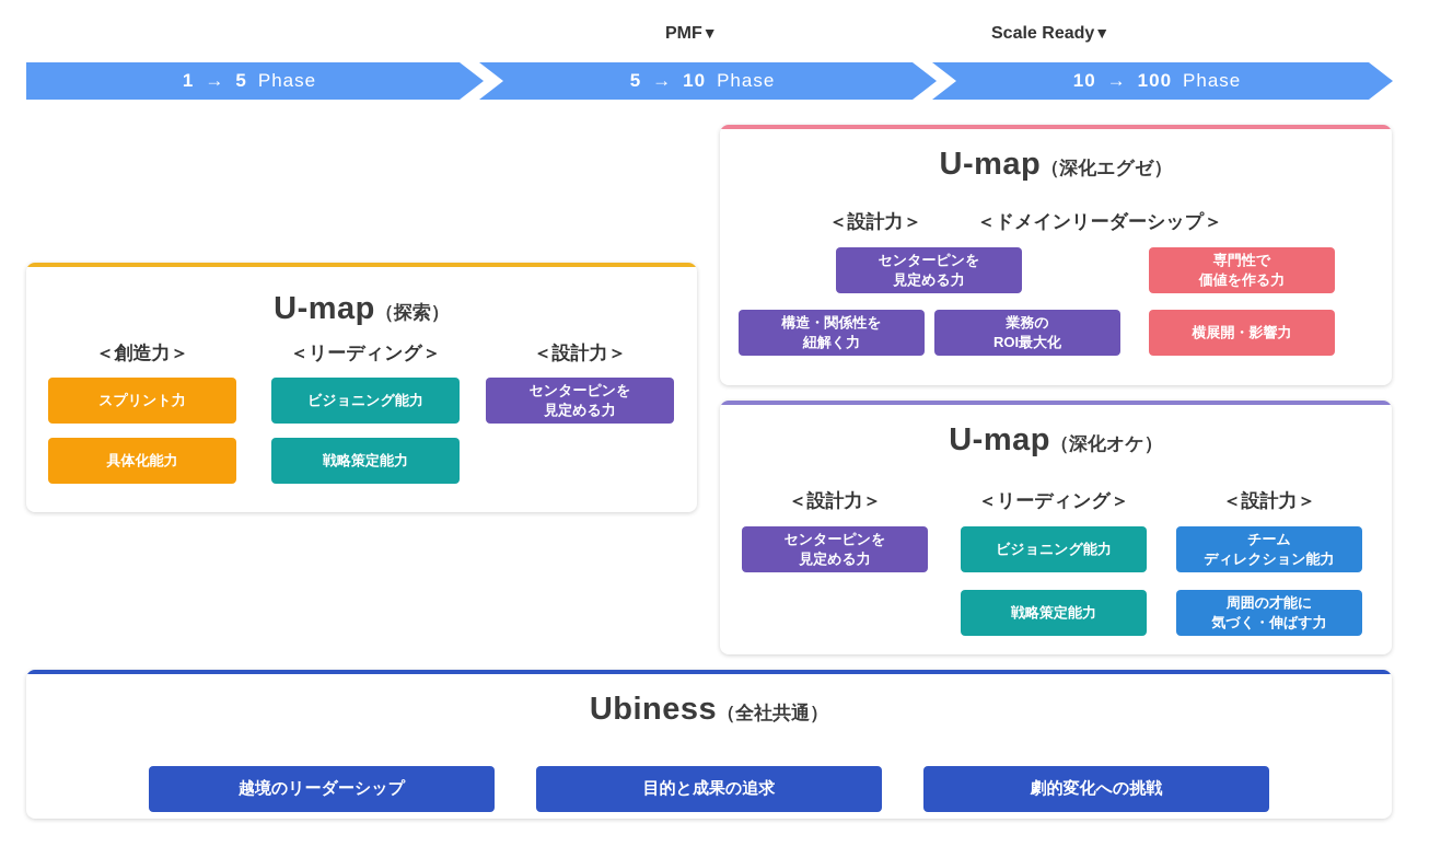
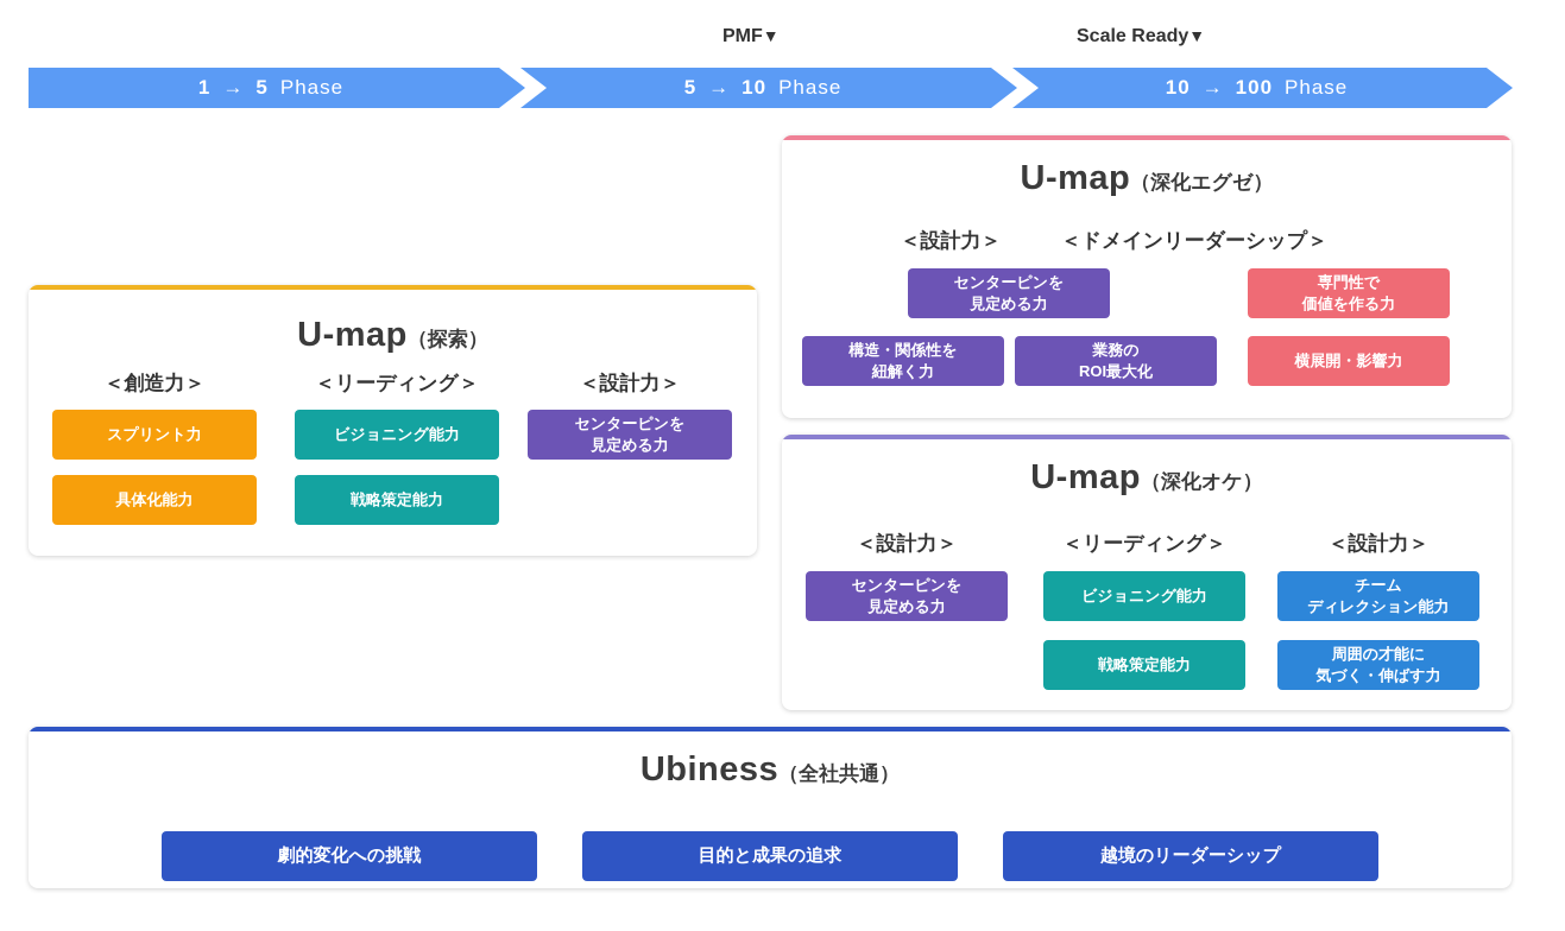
  PMF▼
  Scale Ready▼
  1
  →
  5
  Phase
  5
  →
  10
  Phase
  10
  →
  100
  Phase
  U-map（探索）
  ＜創造力＞
  スプリント力
  具体化能力
  ＜リーディング＞
  ビジョニング能力
  戦略策定能力
  ＜設計力＞
  センターピンを
  見定める力
  U-map（深化エグゼ）
  ＜設計力＞
  ＜ドメインリーダーシップ＞
  センターピンを
  見定める力
  構造・関係性を
  紐解く力
  業務の
  ROI最大化
  専門性で
  価値を作る力
  横展開・影響力
  U-map（深化オケ）
  ＜設計力＞
  ＜リーディング＞
  ＜設計力＞
  センターピンを
  見定める力
  ビジョニング能力
  戦略策定能力
  チーム
  ディレクション能力
  周囲の才能に
  気づく・伸ばす力
  Ubiness（全社共通）
- 越境のリーダーシップ
+ 劇的変化への挑戦
  目的と成果の追求
- 劇的変化への挑戦
+ 越境のリーダーシップ
